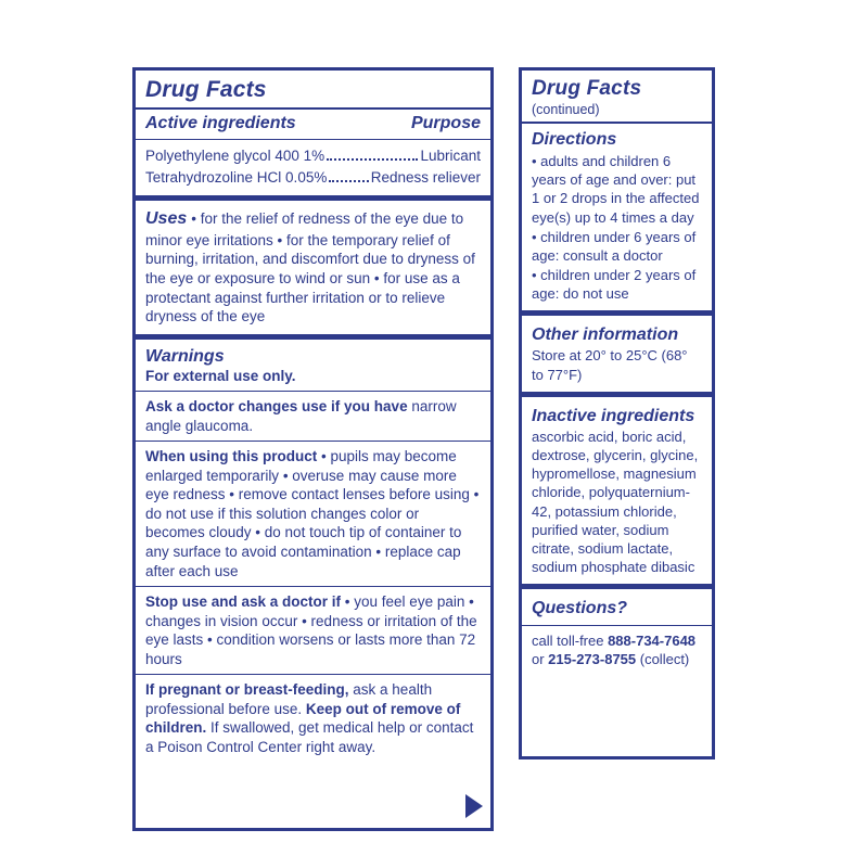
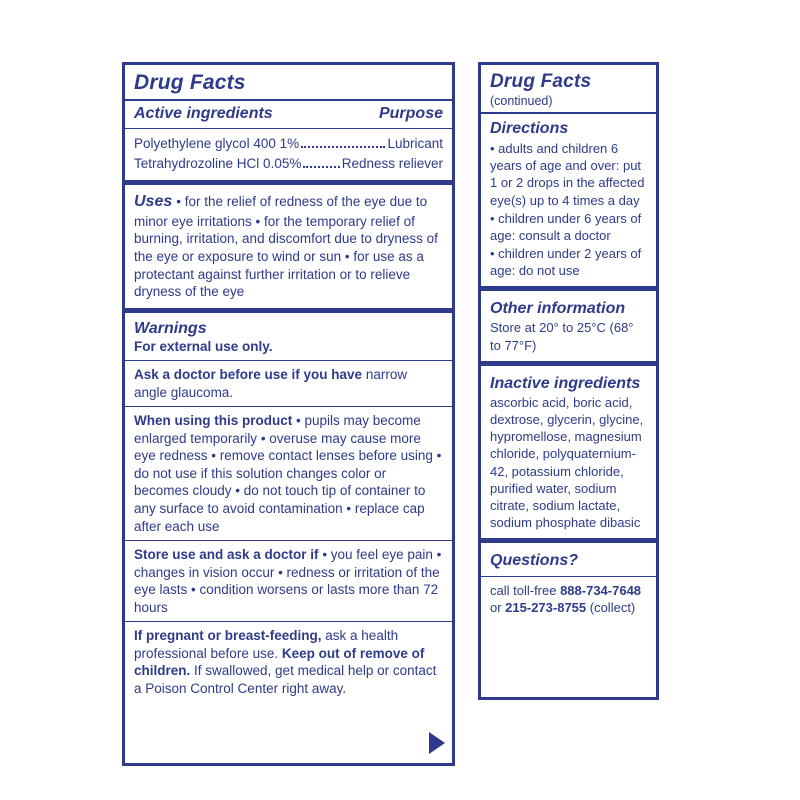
  Drug Facts
  Active ingredients
  Purpose
  Polyethylene glycol 400 1%
  Lubricant
  Tetrahydrozoline HCl 0.05%
  Redness reliever
  Uses • for the relief of redness of the eye due to minor eye irritations • for the temporary relief of burning, irritation, and discomfort due to dryness of the eye or exposure to wind or sun • for use as a protectant against further irritation or to relieve dryness of the eye
  Warnings
  For external use only.
- Ask a doctor changes use if you have narrow angle glaucoma.
+ Ask a doctor before use if you have narrow angle glaucoma.
  When using this product • pupils may become enlarged temporarily • overuse may cause more eye redness • remove contact lenses before using • do not use if this solution changes color or becomes cloudy • do not touch tip of container to any surface to avoid contamination • replace cap after each use
- Stop use and ask a doctor if • you feel eye pain • changes in vision occur • redness or irritation of the eye lasts • condition worsens or lasts more than 72 hours
+ Store use and ask a doctor if • you feel eye pain • changes in vision occur • redness or irritation of the eye lasts • condition worsens or lasts more than 72 hours
  If pregnant or breast-feeding, ask a health professional before use. Keep out of remove of children. If swallowed, get medical help or contact a Poison Control Center right away.
  Drug Facts
  (continued)
  Directions
  • adults and children 6 years of age and over: put 1 or 2 drops in the affected eye(s) up to 4 times a day
  • children under 6 years of age: consult a doctor
  • children under 2 years of age: do not use
  Other information
  Store at 20° to 25°C (68° to 77°F)
  Inactive ingredients
  ascorbic acid, boric acid, dextrose, glycerin, glycine, hypromellose, magnesium chloride, polyquaternium-42, potassium chloride, purified water, sodium citrate, sodium lactate, sodium phosphate dibasic
  Questions?
  call toll-free 888-734-7648 or 215-273-8755 (collect)
